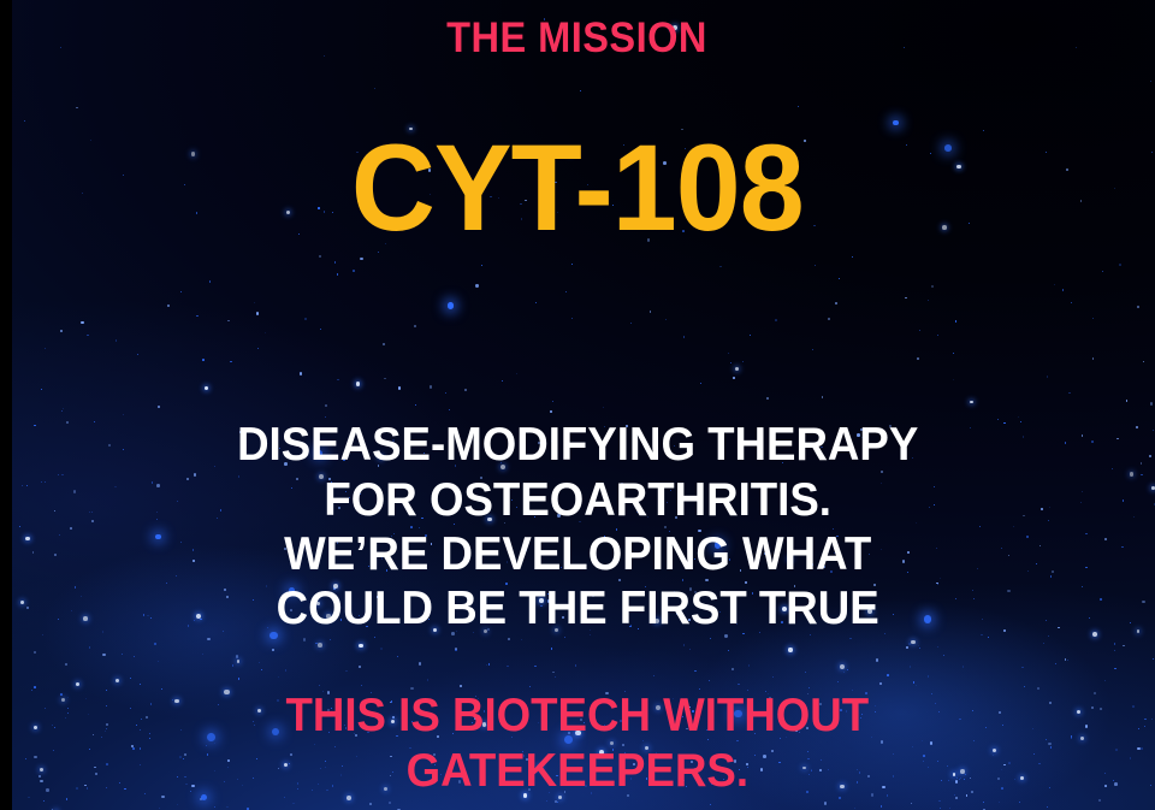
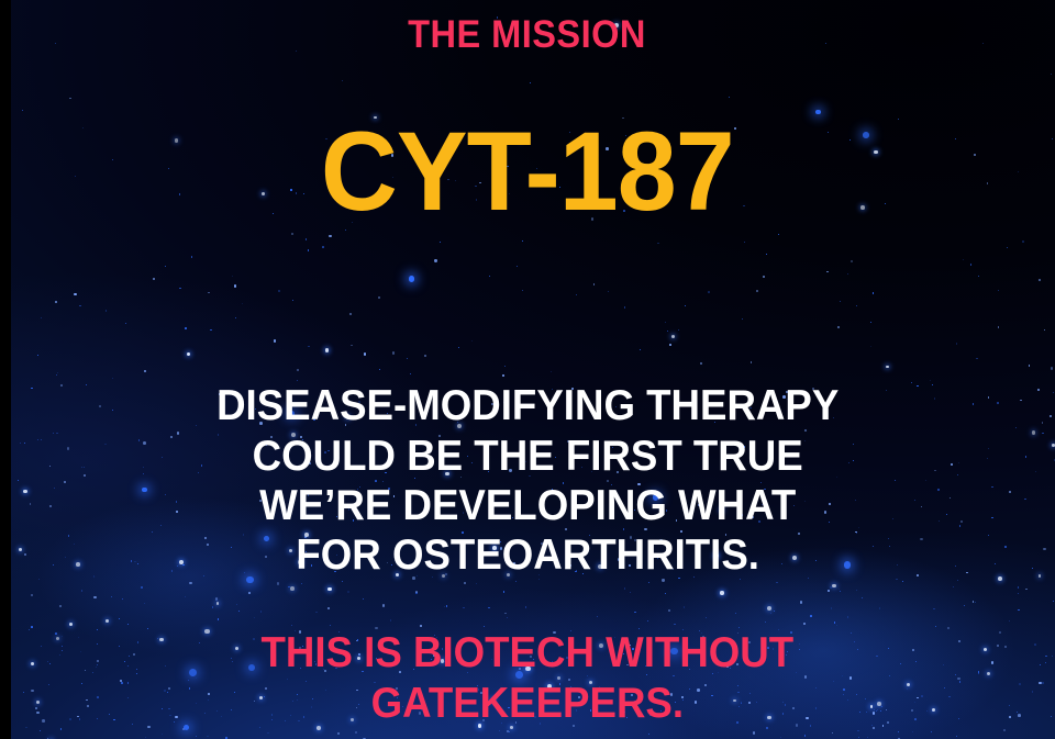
  THE MISSION
- CYT-108
+ CYT-187
  DISEASE-MODIFYING THERAPY
- FOR OSTEOARTHRITIS.
+ COULD BE THE FIRST TRUE
  WE’RE DEVELOPING WHAT
- COULD BE THE FIRST TRUE
+ FOR OSTEOARTHRITIS.
  THIS IS BIOTECH WITHOUT
  GATEKEEPERS.
